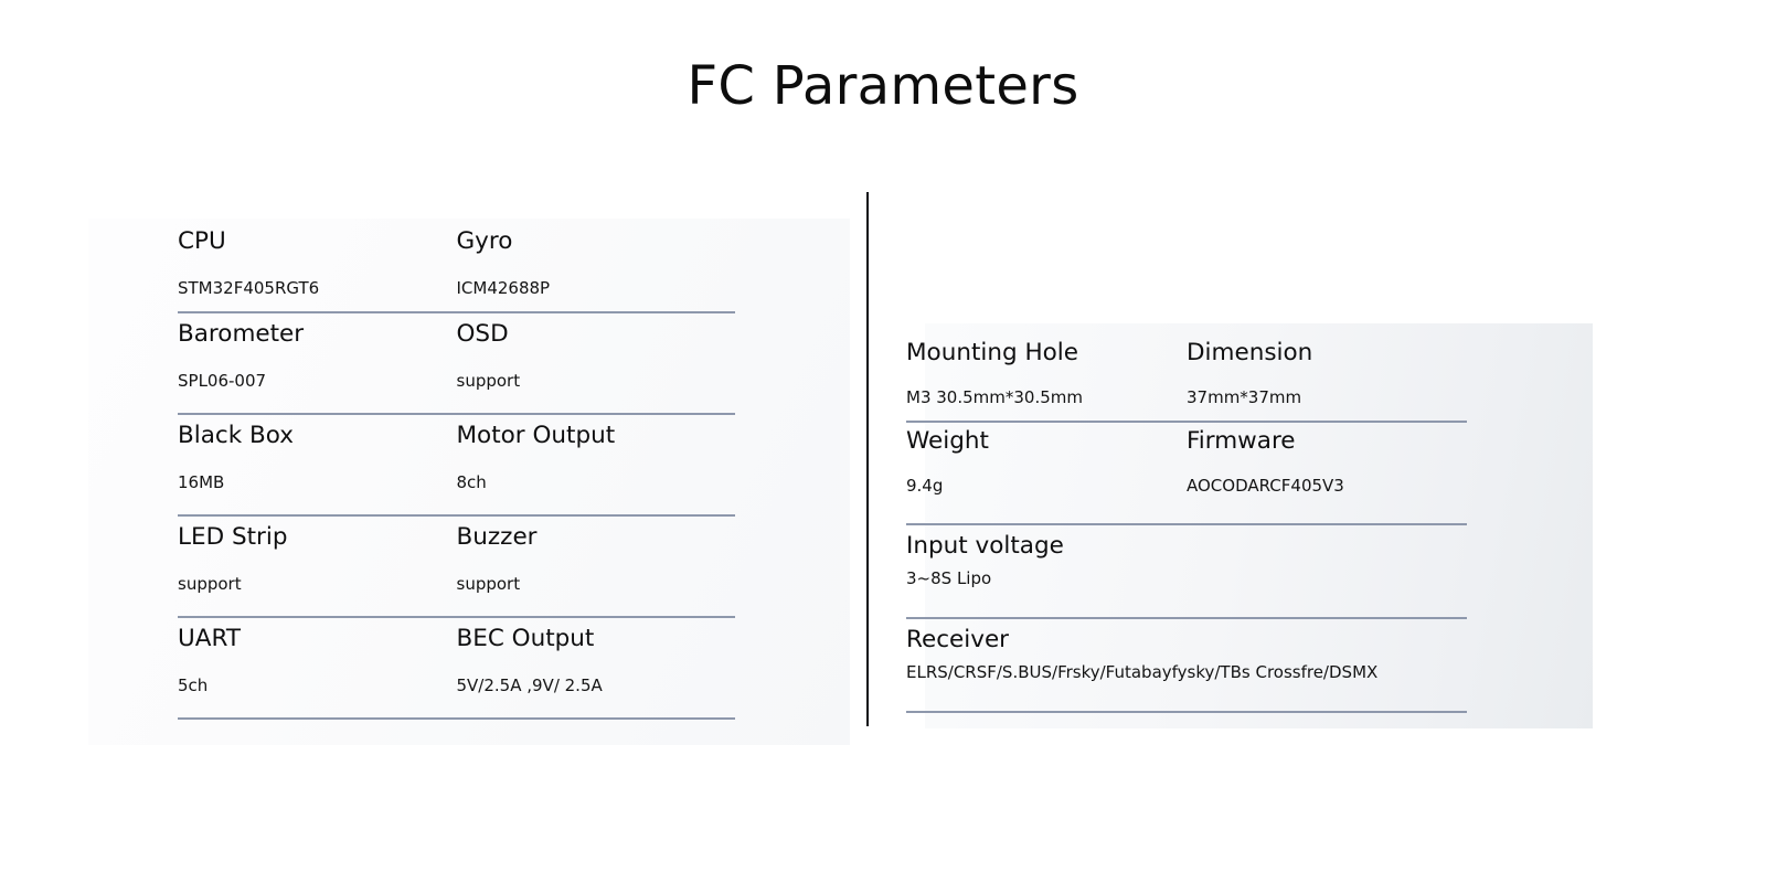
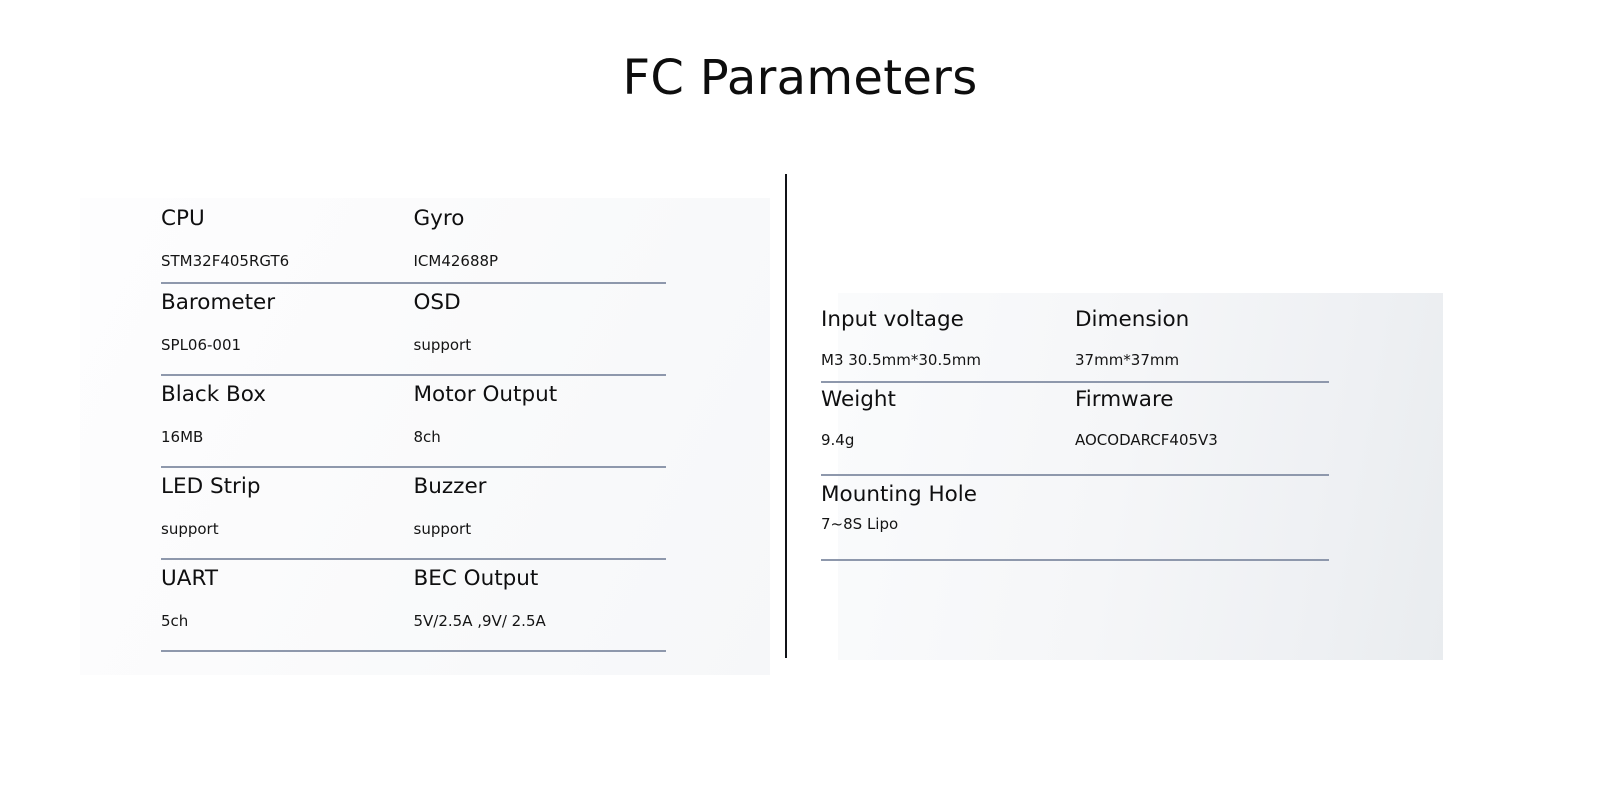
  FC Parameters
  CPU
  STM32F405RGT6
  Gyro
  ICM42688P
  Barometer
- SPL06-007
+ SPL06-001
  OSD
  support
  Black Box
  16MB
  Motor Output
  8ch
  LED Strip
  support
  Buzzer
  support
  UART
  5ch
  BEC Output
  5V/2.5A ,9V/ 2.5A
- Mounting Hole
+ Input voltage
  M3 30.5mm*30.5mm
  Dimension
  37mm*37mm
  Weight
  9.4g
  Firmware
  AOCODARCF405V3
- Input voltage
+ Mounting Hole
- 3~8S Lipo
+ 7~8S Lipo
- Receiver
- ELRS/CRSF/S.BUS/Frsky/Futabayfysky/TBs Crossfre/DSMX
